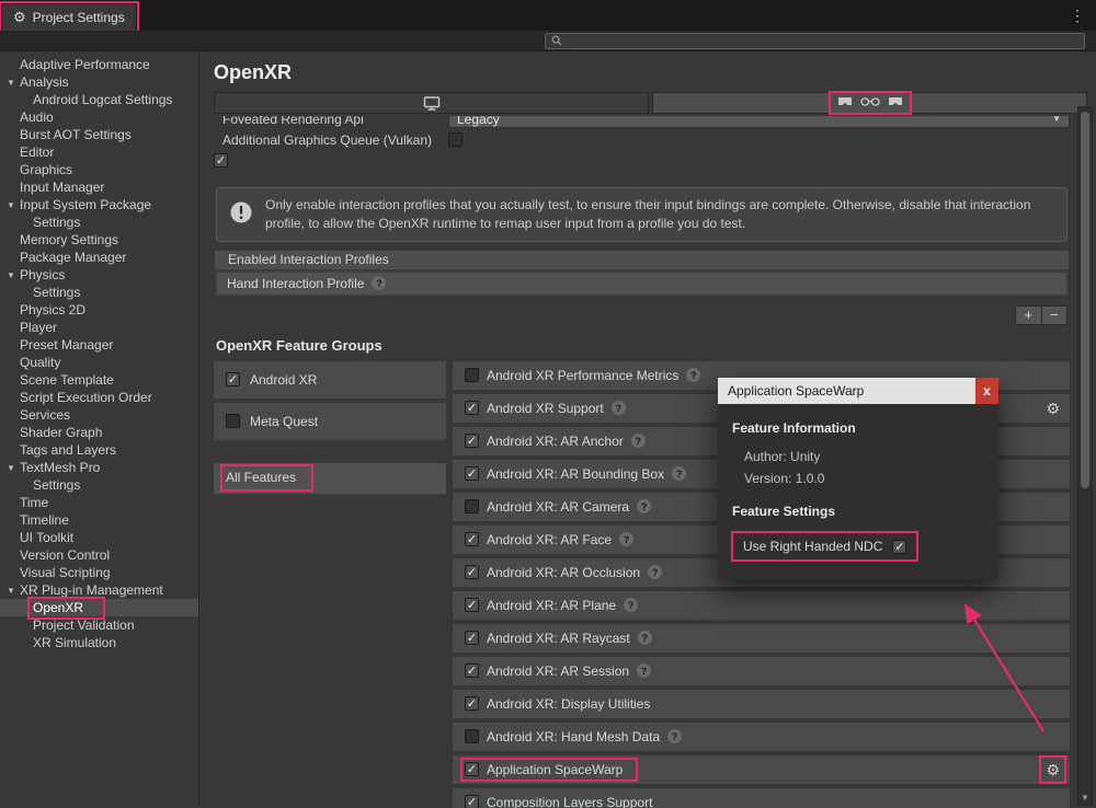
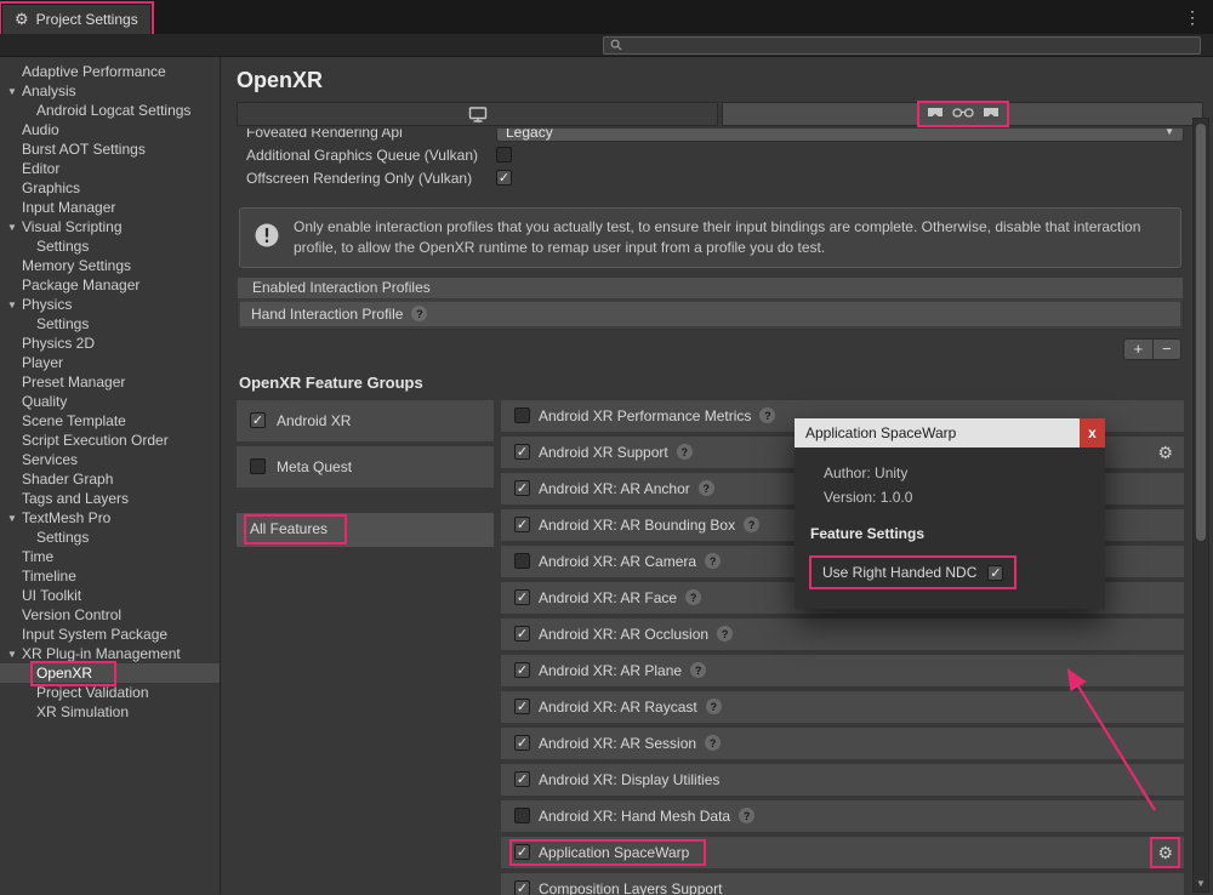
  ⚙
  Project Settings
  ⋮
  Adaptive Performance
  ▼
  Analysis
  Android Logcat Settings
  Audio
  Burst AOT Settings
  Editor
  Graphics
  Input Manager
  ▼
- Input System Package
+ Visual Scripting
  Settings
  Memory Settings
  Package Manager
  ▼
  Physics
  Settings
  Physics 2D
  Player
  Preset Manager
  Quality
  Scene Template
  Script Execution Order
  Services
  Shader Graph
  Tags and Layers
  ▼
  TextMesh Pro
  Settings
  Time
  Timeline
  UI Toolkit
  Version Control
- Visual Scripting
+ Input System Package
  ▼
  XR Plug-in Management
  OpenXR
  Project Validation
  XR Simulation
  OpenXR
  Foveated Rendering Api
  Legacy
  ▼
  Additional Graphics Queue (Vulkan)
+ Offscreen Rendering Only (Vulkan)
  Only enable interaction profiles that you actually test, to ensure their input bindings are complete. Otherwise, disable that interaction profile, to allow the OpenXR runtime to remap user input from a profile you do test.
  Enabled Interaction Profiles
  Hand Interaction Profile
  ?
  +
  −
  OpenXR Feature Groups
  Android XR
  Meta Quest
  All Features
  Android XR Performance Metrics
  ?
  Android XR Support
  ?
  ⚙
  Android XR: AR Anchor
  ?
  Android XR: AR Bounding Box
  ?
  Android XR: AR Camera
  ?
  Android XR: AR Face
  ?
  Android XR: AR Occlusion
  ?
  Android XR: AR Plane
  ?
  Android XR: AR Raycast
  ?
  Android XR: AR Session
  ?
  Android XR: Display Utilities
  Android XR: Hand Mesh Data
  ?
  Application SpaceWarp
  ⚙
  Composition Layers Support
  ▼
  Application SpaceWarp
  x
- Feature Information
  Author: Unity
  Version: 1.0.0
  Feature Settings
  Use Right Handed NDC
